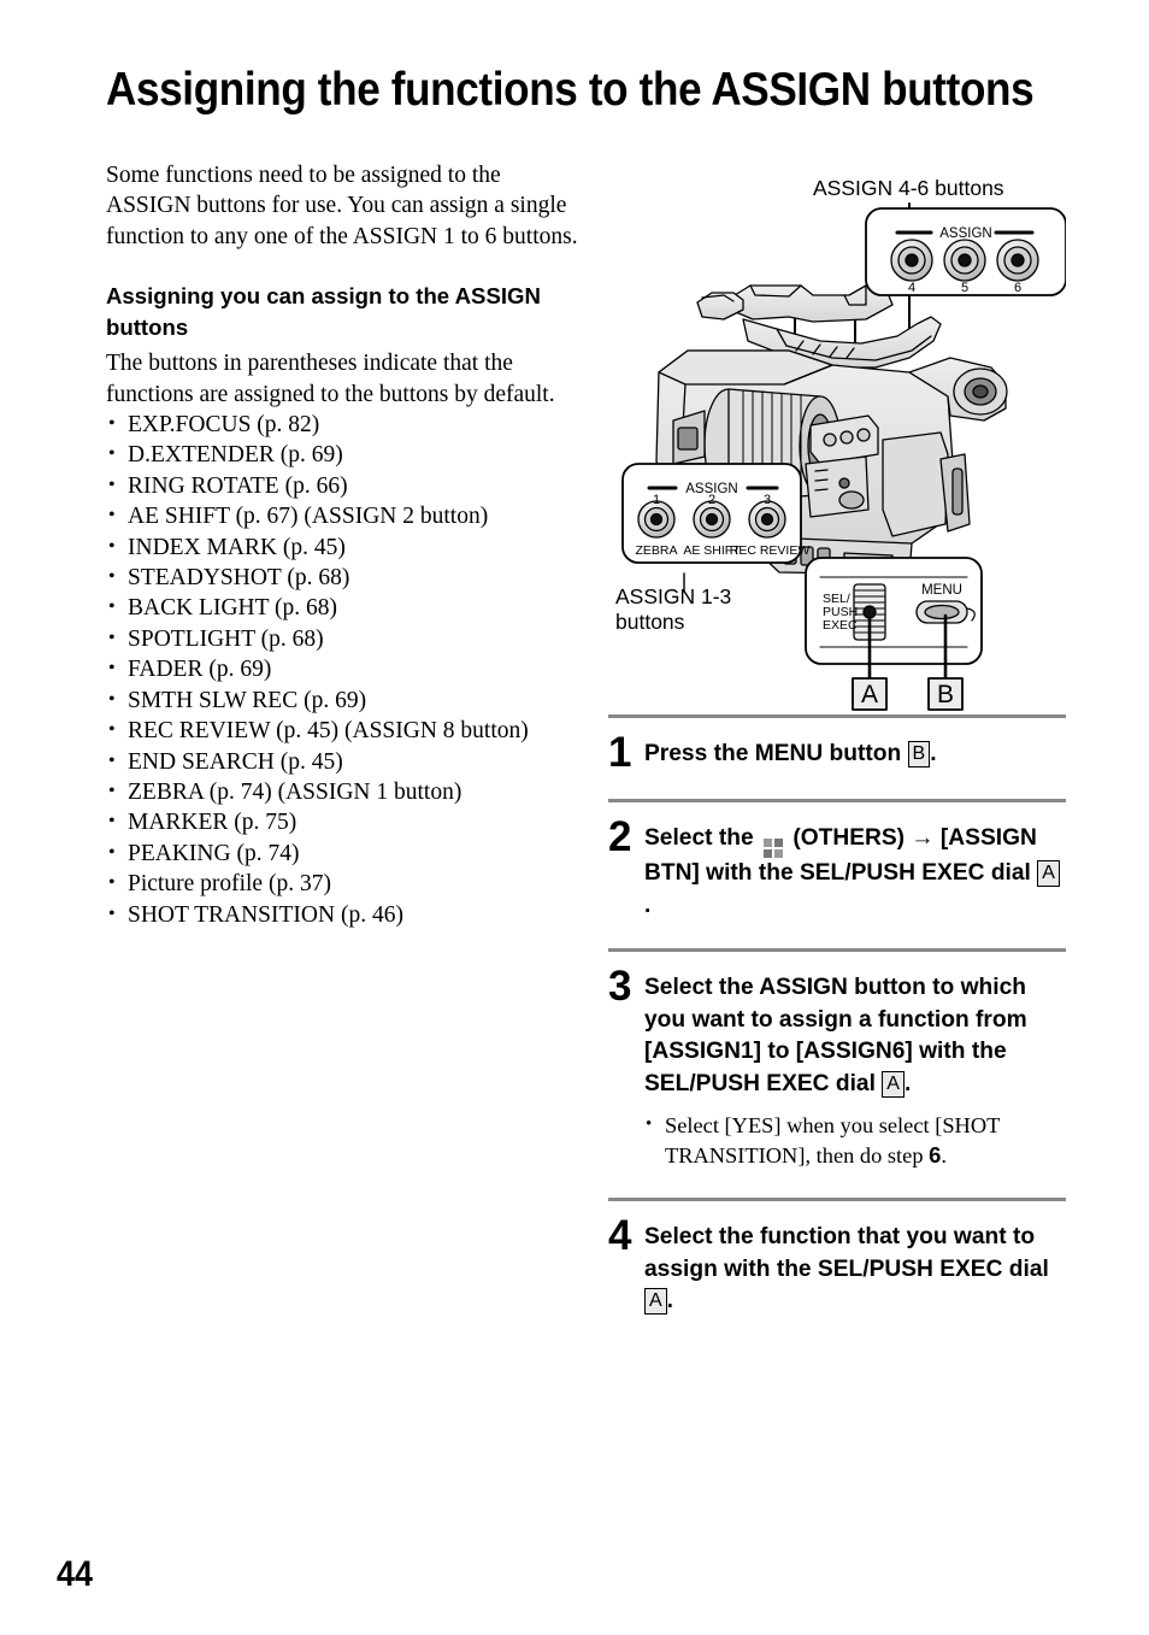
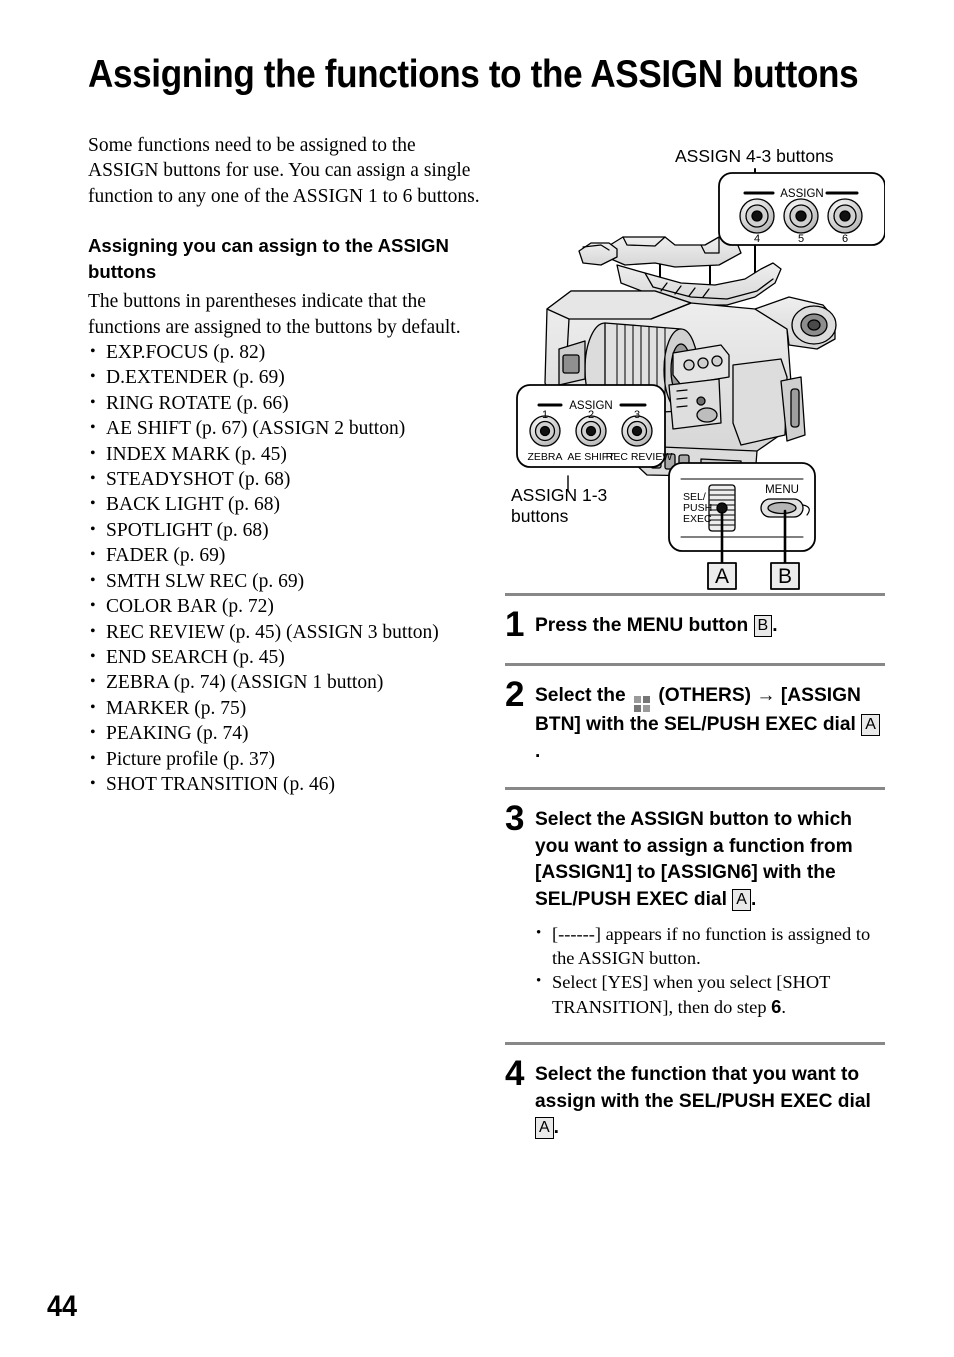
  Assigning the functions to the ASSIGN buttons
  Some functions need to be assigned to the ASSIGN buttons for use. You can assign a single function to any one of the ASSIGN 1 to 6 buttons.
  Assigning you can assign to the ASSIGN buttons
  The buttons in parentheses indicate that the functions are assigned to the buttons by default.
  EXP.FOCUS (p. 82)
  D.EXTENDER (p. 69)
  RING ROTATE (p. 66)
  AE SHIFT (p. 67) (ASSIGN 2 button)
  INDEX MARK (p. 45)
  STEADYSHOT (p. 68)
  BACK LIGHT (p. 68)
  SPOTLIGHT (p. 68)
  FADER (p. 69)
  SMTH SLW REC (p. 69)
+ COLOR BAR (p. 72)
- REC REVIEW (p. 45) (ASSIGN 8 button)
+ REC REVIEW (p. 45) (ASSIGN 3 button)
  END SEARCH (p. 45)
  ZEBRA (p. 74) (ASSIGN 1 button)
  MARKER (p. 75)
  PEAKING (p. 74)
  Picture profile (p. 37)
  SHOT TRANSITION (p. 46)
- ASSIGN 4-6 buttons
+ ASSIGN 4-3 buttons
  ASSIGN 1-3
  buttons
  ASSIGN
  4
  5
  6
  ASSIGN
  1
  2
  3
  ZEBRA
  AE SHIFT
  REC REVIEW
  SEL/
  PUSH
  EXEC
  MENU
  A
  B
  1
  Press the MENU button B .
  2
  Select the (OTHERS) → [ASSIGN BTN] with the SEL/PUSH EXEC dial A.
  3
  Select the ASSIGN button to which you want to assign a function from [ASSIGN1] to [ASSIGN6] with the SEL/PUSH EXEC dial A .
+ [------] appears if no function is assigned to the ASSIGN button.
  Select [YES] when you select [SHOT TRANSITION], then do step 6.
  4
  Select the function that you want to assign with the SEL/PUSH EXEC dial A .
  44
